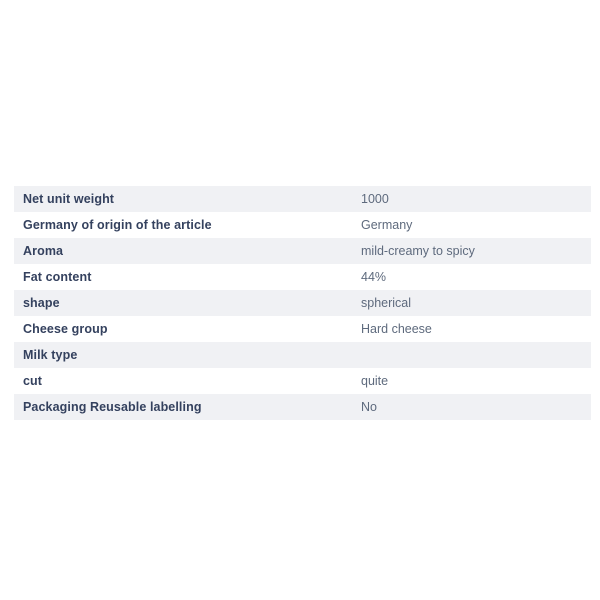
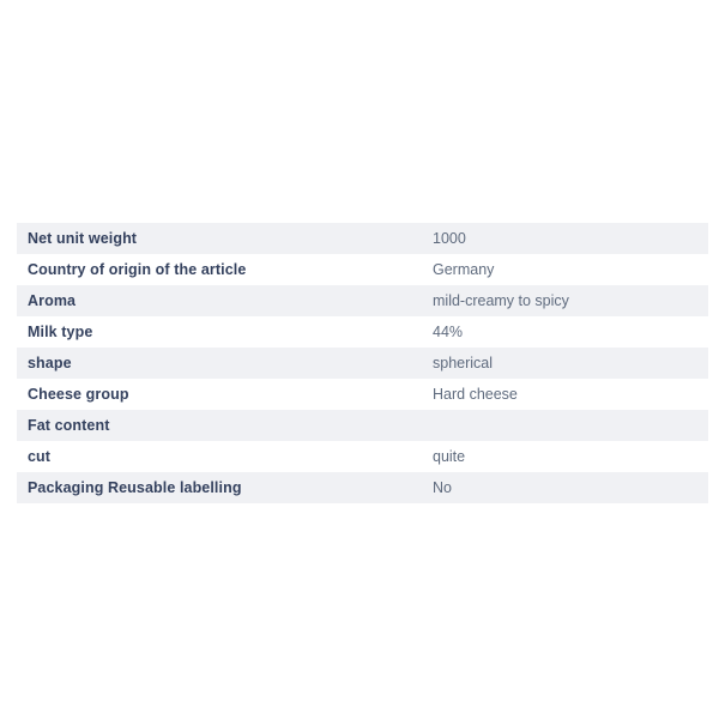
  Net unit weight
  1000
- Germany of origin of the article
+ Country of origin of the article
  Germany
  Aroma
  mild-creamy to spicy
- Fat content
+ Milk type
  44%
  shape
  spherical
  Cheese group
  Hard cheese
- Milk type
+ Fat content
  cut
  quite
  Packaging Reusable labelling
  No
